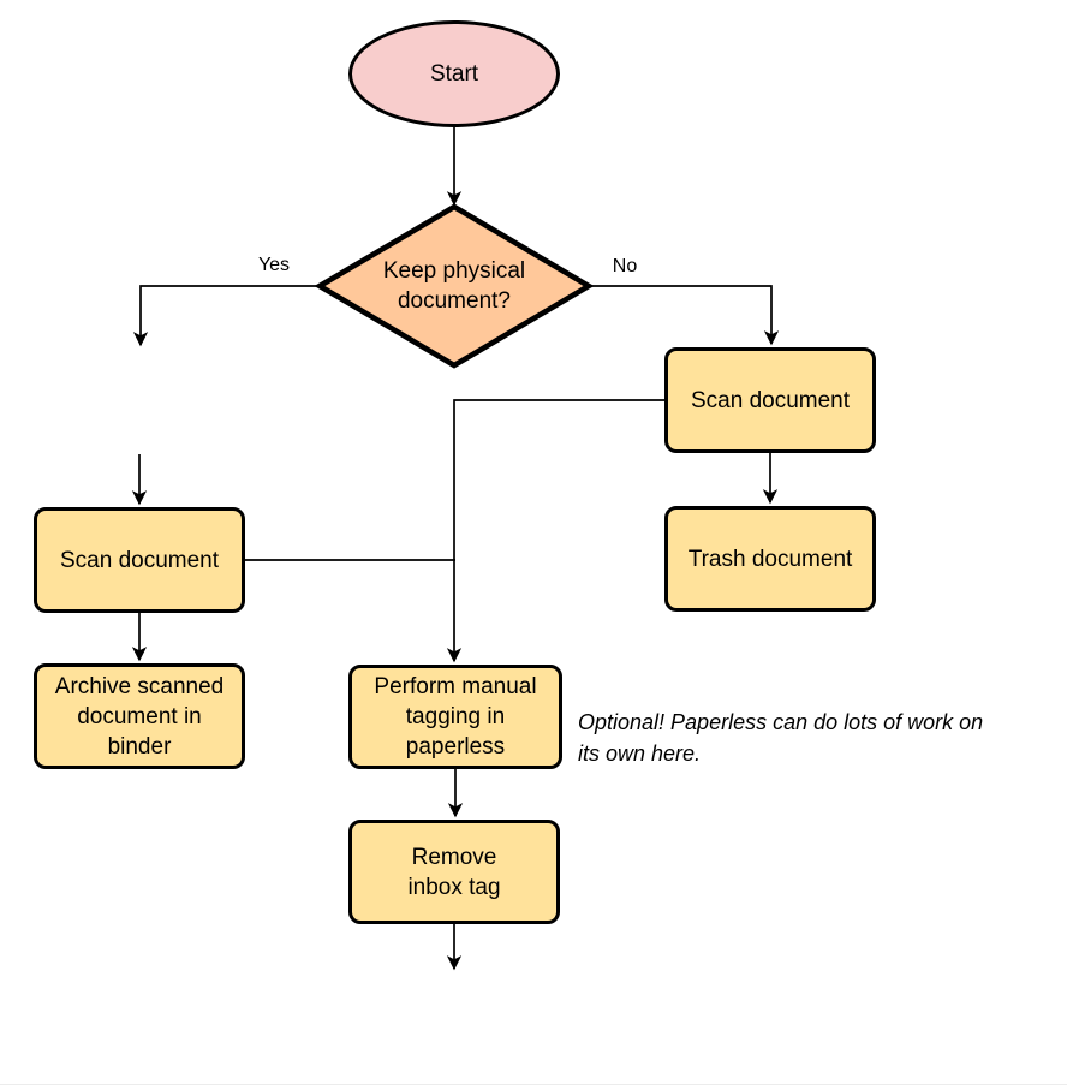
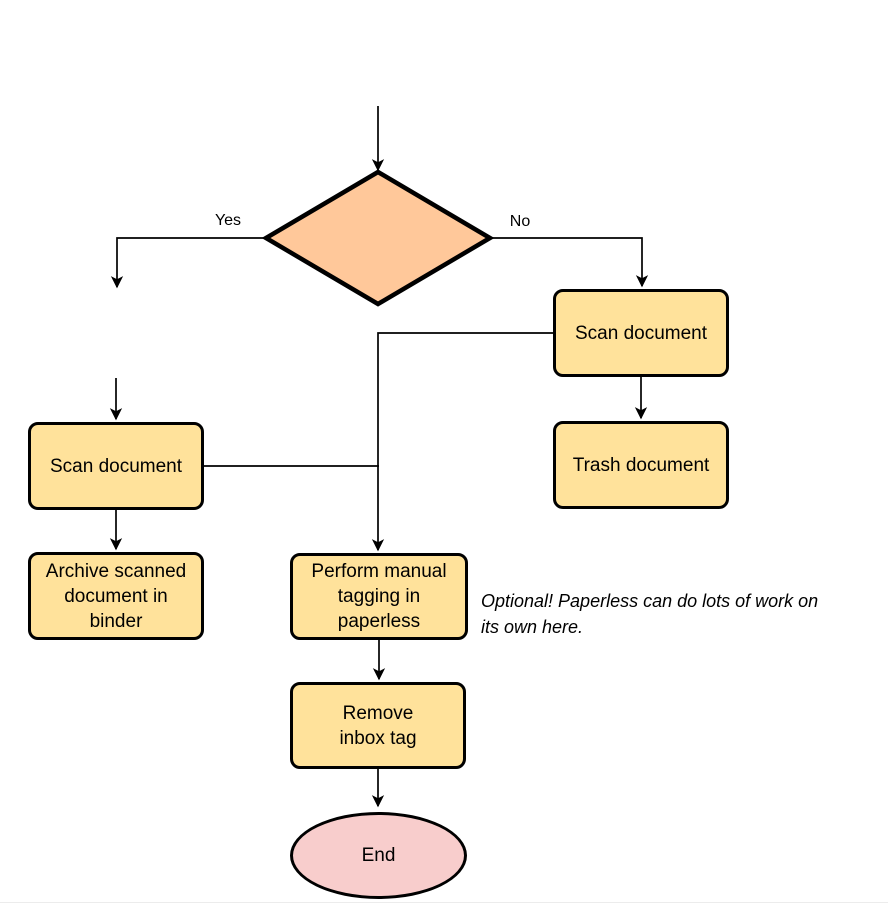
- Start
- Keep physical
- document?
  Yes
  No
  Scan document
  Archive scanned
  document in
  binder
  Scan document
  Trash document
  Perform manual
  tagging in
  paperless
  Optional! Paperless can do lots of work on
  its own here.
  Remove
  inbox tag
+ End
